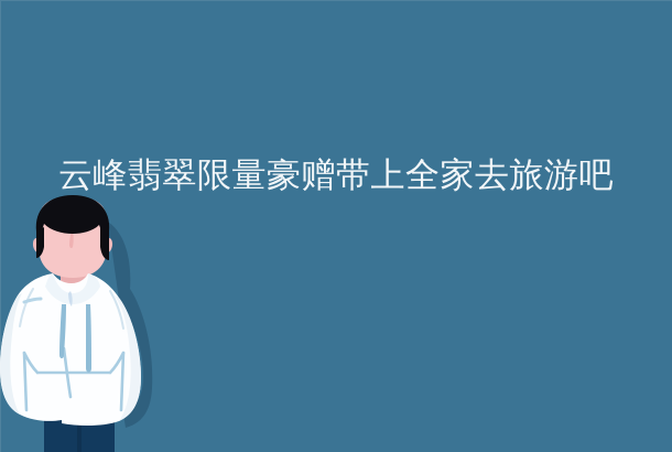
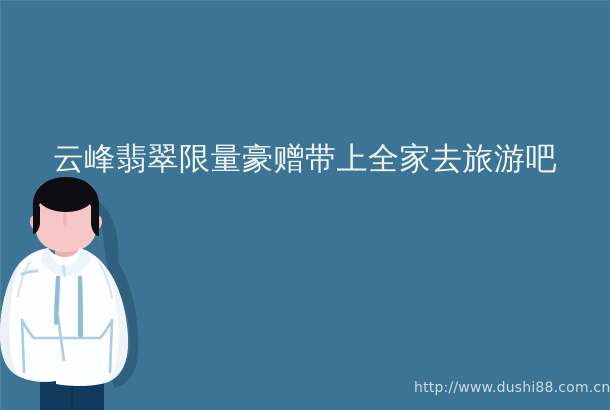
  云峰翡翠限量豪赠带上全家去旅游吧
+ http://www.dushi88.com.cn
